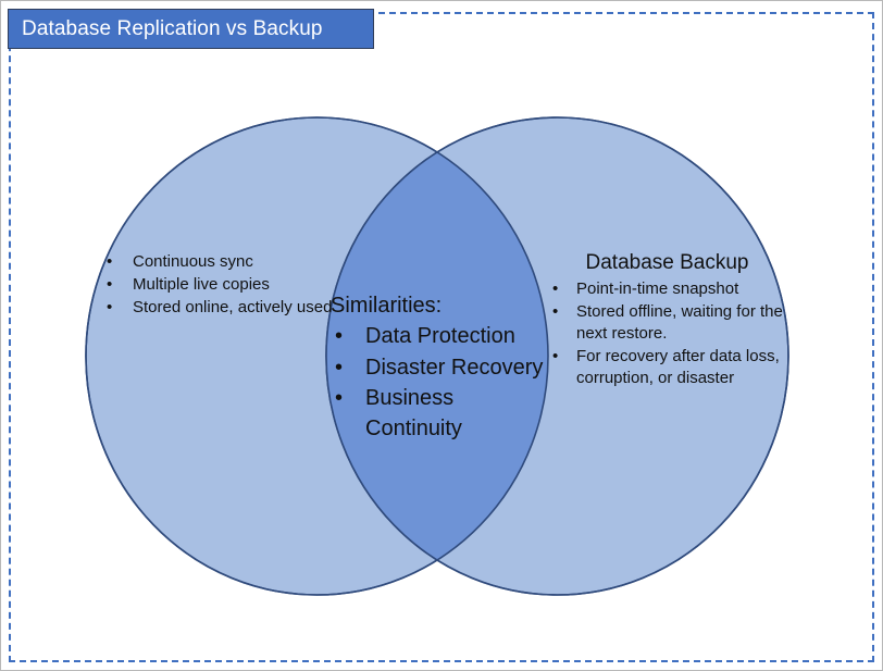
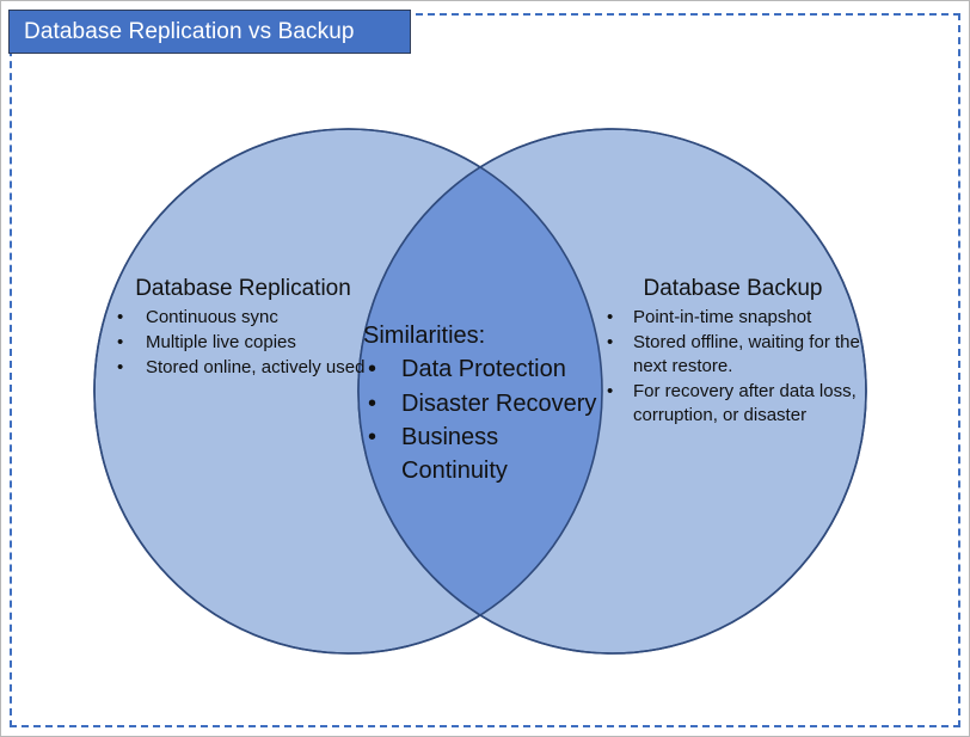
  Database Replication vs Backup
+ Database Replication
  •
  Continuous sync
  •
  Multiple live copies
  •
  Stored online, actively used
  Similarities:
  •
  Data Protection
  •
  Disaster Recovery
  •
  Business Continuity
  Database Backup
  •
  Point-in-time snapshot
  •
  Stored offline, waiting for the next restore.
  •
  For recovery after data loss, corruption, or disaster
